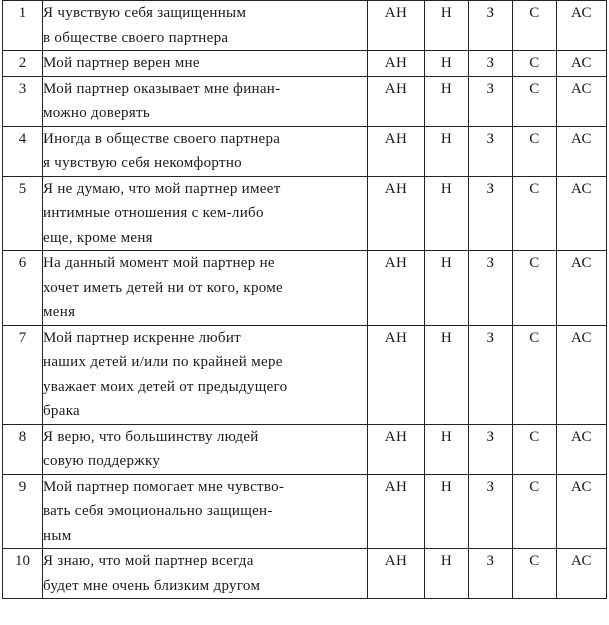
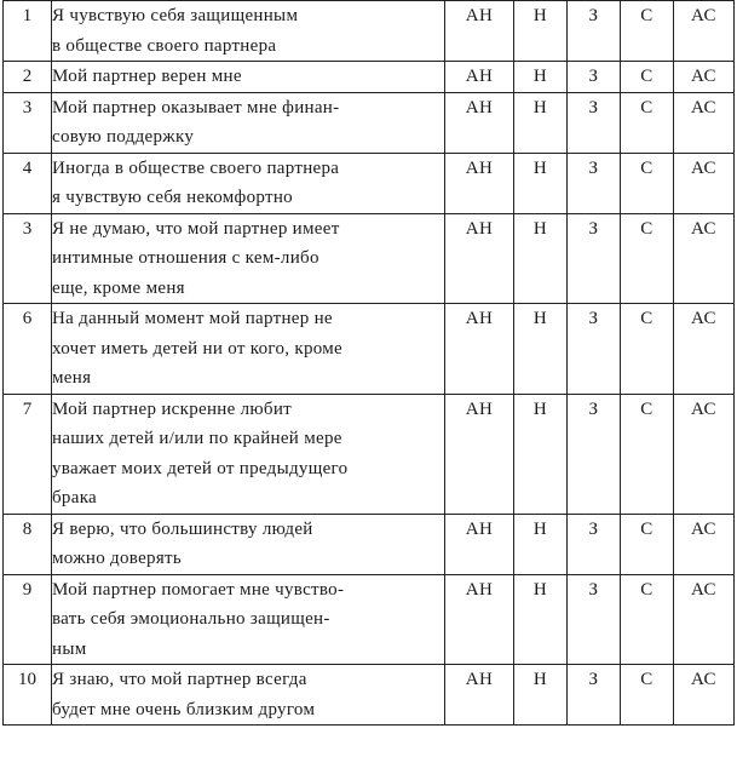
  1	Я чувствую себя защищеннымв обществе своего партнера	АН	Н	З	С	АС
  2	Мой партнер верен мне	АН	Н	З	С	АС
- 3	Мой партнер оказывает мне финан-можно доверять	АН	Н	З	С	АС
+ 3	Мой партнер оказывает мне финан-совую поддержку	АН	Н	З	С	АС
  4	Иногда в обществе своего партнерая чувствую себя некомфортно	АН	Н	З	С	АС
- 5	Я не думаю, что мой партнер имеетинтимные отношения с кем-либоеще, кроме меня	АН	Н	З	С	АС
+ 3	Я не думаю, что мой партнер имеетинтимные отношения с кем-либоеще, кроме меня	АН	Н	З	С	АС
  6	На данный момент мой партнер нехочет иметь детей ни от кого, кромеменя	АН	Н	З	С	АС
  7	Мой партнер искренне любитнаших детей и/или по крайней мереуважает моих детей от предыдущегобрака	АН	Н	З	С	АС
- 8	Я верю, что большинству людейсовую поддержку	АН	Н	З	С	АС
+ 8	Я верю, что большинству людейможно доверять	АН	Н	З	С	АС
  9	Мой партнер помогает мне чувство-вать себя эмоционально защищен-ным	АН	Н	З	С	АС
  10	Я знаю, что мой партнер всегдабудет мне очень близким другом	АН	Н	З	С	АС
